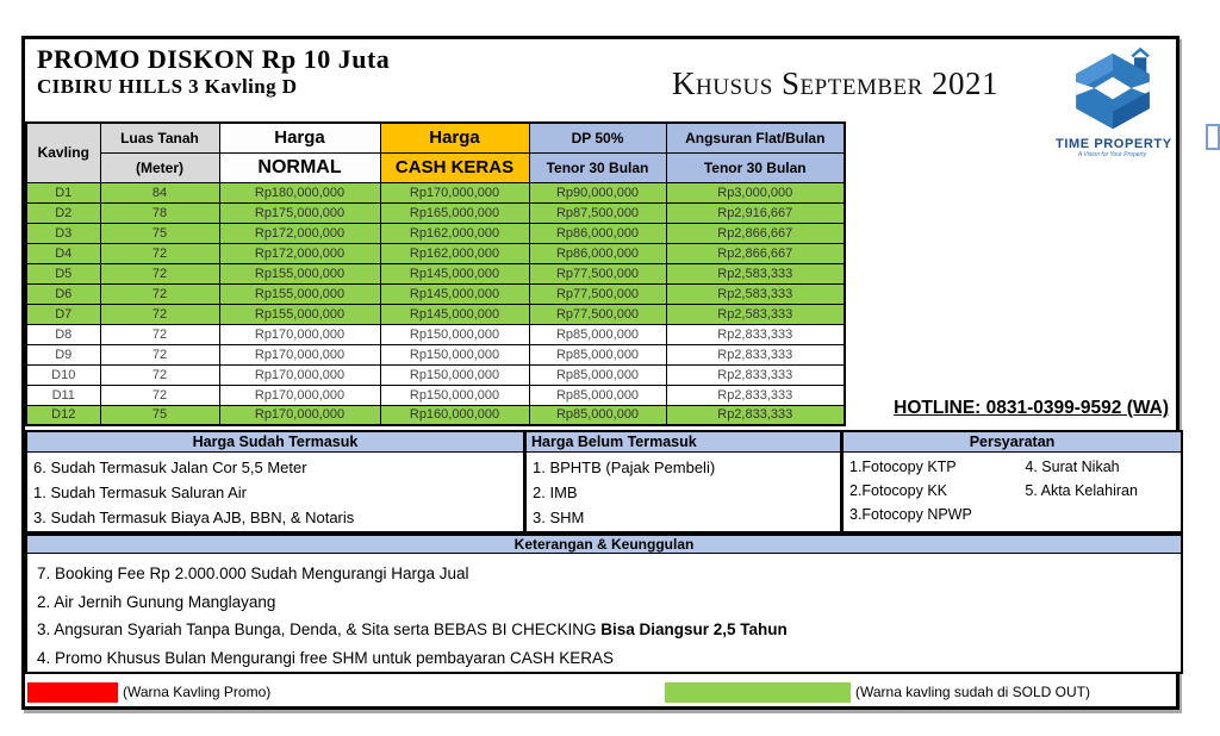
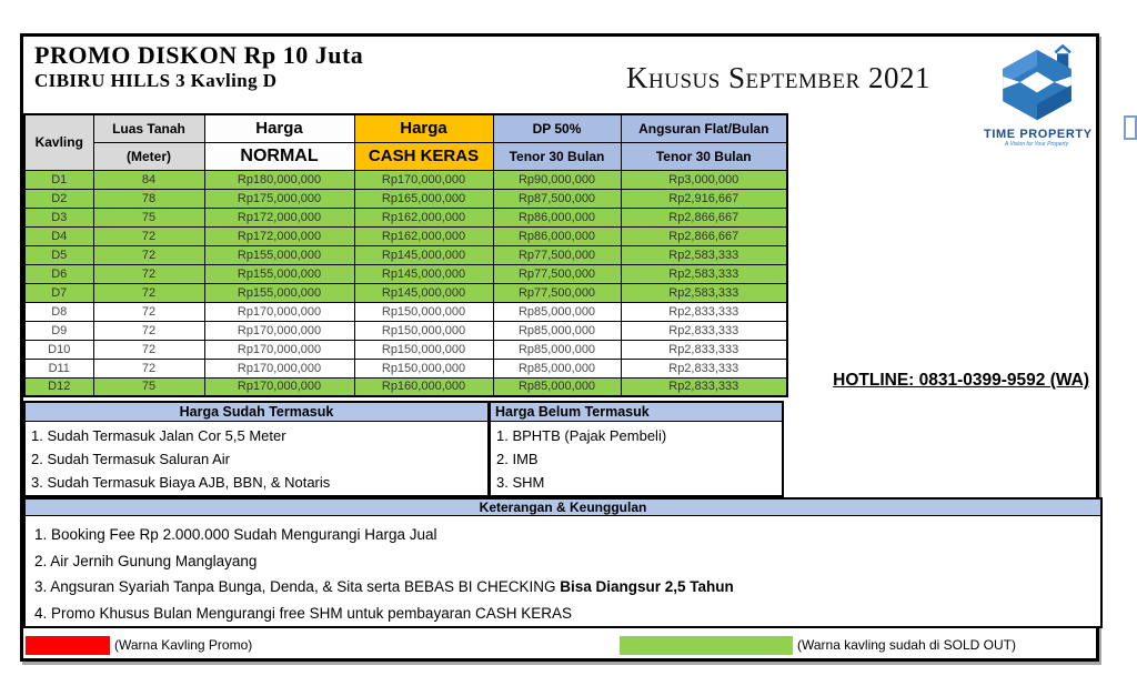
  PROMO DISKON Rp 10 Juta
  CIBIRU HILLS 3 Kavling D
  Khusus September 2021
  TIME PROPERTY
  Kavling	Luas Tanah	Harga	Harga	DP 50%	Angsuran Flat/Bulan
  (Meter)	NORMAL	CASH KERAS	Tenor 30 Bulan	Tenor 30 Bulan
  D1	84	Rp180,000,000	Rp170,000,000	Rp90,000,000	Rp3,000,000
  D2	78	Rp175,000,000	Rp165,000,000	Rp87,500,000	Rp2,916,667
  D3	75	Rp172,000,000	Rp162,000,000	Rp86,000,000	Rp2,866,667
  D4	72	Rp172,000,000	Rp162,000,000	Rp86,000,000	Rp2,866,667
  D5	72	Rp155,000,000	Rp145,000,000	Rp77,500,000	Rp2,583,333
  D6	72	Rp155,000,000	Rp145,000,000	Rp77,500,000	Rp2,583,333
  D7	72	Rp155,000,000	Rp145,000,000	Rp77,500,000	Rp2,583,333
  D8	72	Rp170,000,000	Rp150,000,000	Rp85,000,000	Rp2,833,333
  D9	72	Rp170,000,000	Rp150,000,000	Rp85,000,000	Rp2,833,333
  D10	72	Rp170,000,000	Rp150,000,000	Rp85,000,000	Rp2,833,333
  D11	72	Rp170,000,000	Rp150,000,000	Rp85,000,000	Rp2,833,333
  D12	75	Rp170,000,000	Rp160,000,000	Rp85,000,000	Rp2,833,333
  HOTLINE: 0831-0399-9592 (WA)
  Harga Sudah Termasuk
- 6. Sudah Termasuk Jalan Cor 5,5 Meter
+ 1. Sudah Termasuk Jalan Cor 5,5 Meter
- 1. Sudah Termasuk Saluran Air
+ 2. Sudah Termasuk Saluran Air
  3. Sudah Termasuk Biaya AJB, BBN, & Notaris
  Harga Belum Termasuk
  1. BPHTB (Pajak Pembeli)
  2. IMB
  3. SHM
- Persyaratan
- 1.Fotocopy KTP
- 2.Fotocopy KK
- 3.Fotocopy NPWP
- 4. Surat Nikah
- 5. Akta Kelahiran
  Keterangan & Keunggulan
- 7. Booking Fee Rp 2.000.000 Sudah Mengurangi Harga Jual
+ 1. Booking Fee Rp 2.000.000 Sudah Mengurangi Harga Jual
  2. Air Jernih Gunung Manglayang
  3. Angsuran Syariah Tanpa Bunga, Denda, & Sita serta BEBAS BI CHECKING Bisa Diangsur 2,5 Tahun
  4. Promo Khusus Bulan Mengurangi free SHM untuk pembayaran CASH KERAS
  (Warna Kavling Promo)
  (Warna kavling sudah di SOLD OUT)
